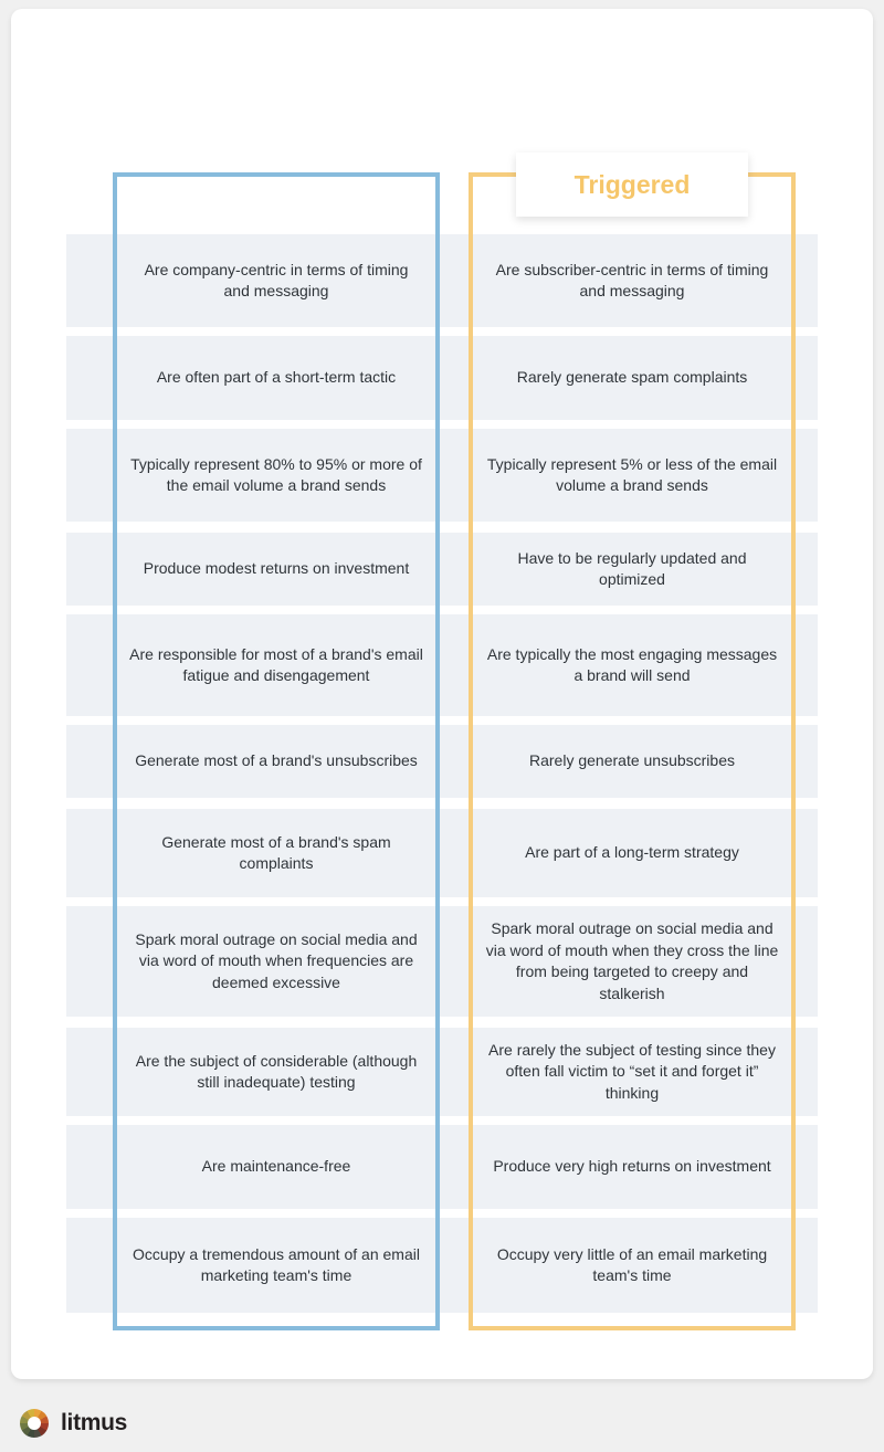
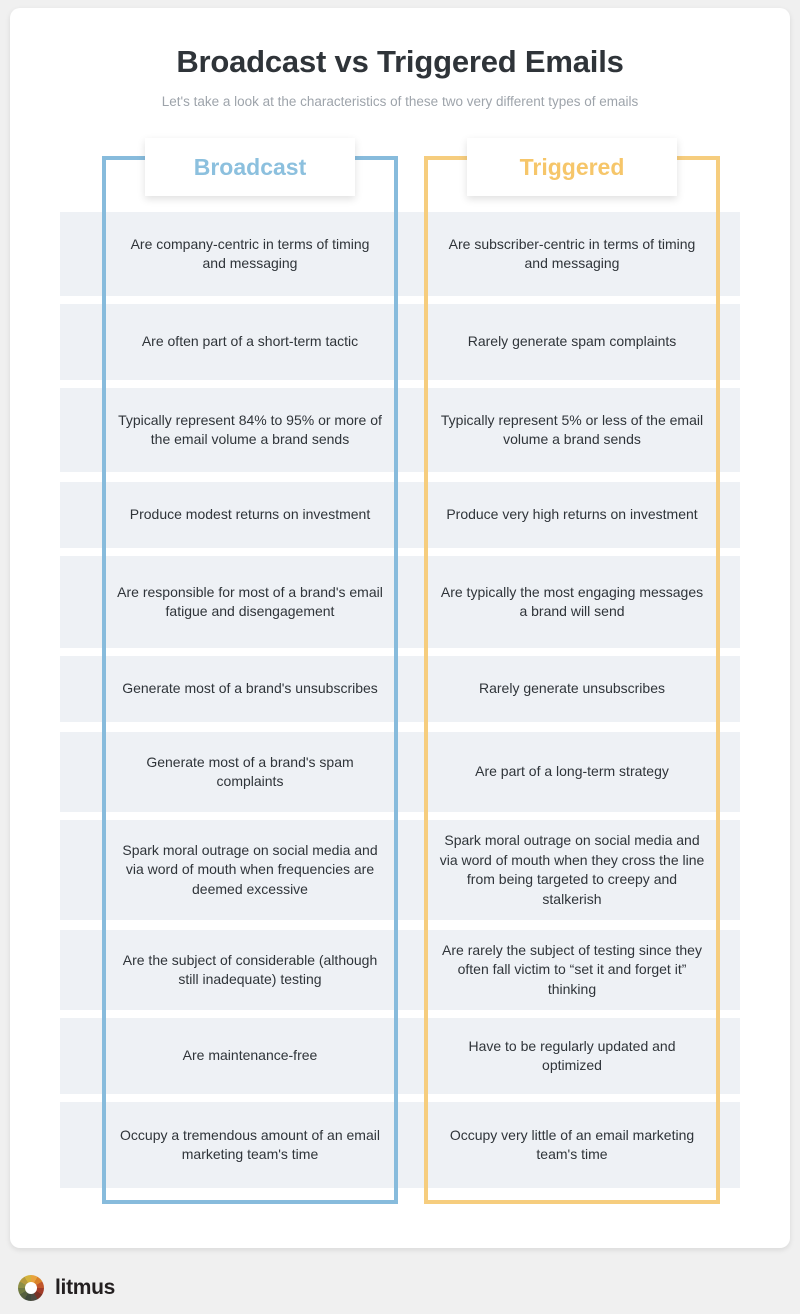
+ Broadcast vs Triggered Emails
+ Let's take a look at the characteristics of these two very different types of emails
+ Broadcast
  Triggered
  Are company-centric in terms of timing and messaging
  Are subscriber-centric in terms of timing and messaging
  Are often part of a short-term tactic
  Rarely generate spam complaints
- Typically represent 80% to 95% or more of the email volume a brand sends
+ Typically represent 84% to 95% or more of the email volume a brand sends
  Typically represent 5% or less of the email volume a brand sends
  Produce modest returns on investment
- Have to be regularly updated and optimized
+ Produce very high returns on investment
  Are responsible for most of a brand's email fatigue and disengagement
  Are typically the most engaging messages a brand will send
  Generate most of a brand's unsubscribes
  Rarely generate unsubscribes
  Generate most of a brand's spam complaints
  Are part of a long-term strategy
  Spark moral outrage on social media and via word of mouth when frequencies are deemed excessive
  Spark moral outrage on social media and via word of mouth when they cross the line from being targeted to creepy and stalkerish
  Are the subject of considerable (although still inadequate) testing
  Are rarely the subject of testing since they often fall victim to “set it and forget it” thinking
  Are maintenance-free
- Produce very high returns on investment
+ Have to be regularly updated and optimized
  Occupy a tremendous amount of an email marketing team's time
  Occupy very little of an email marketing team's time
  litmus
